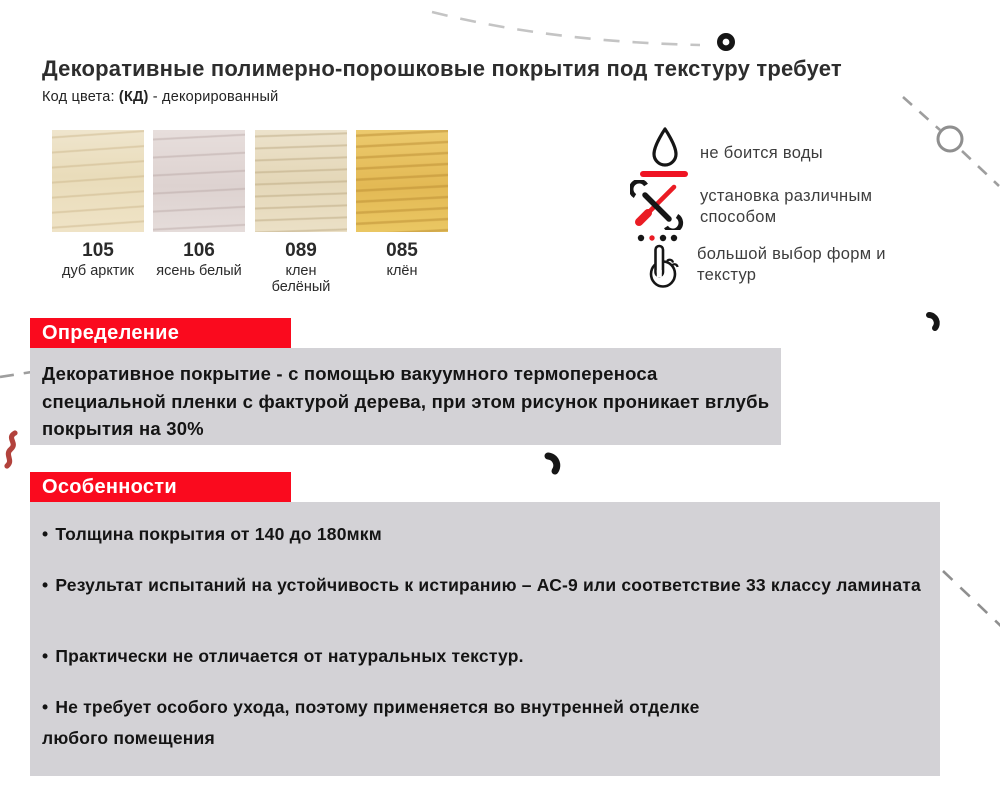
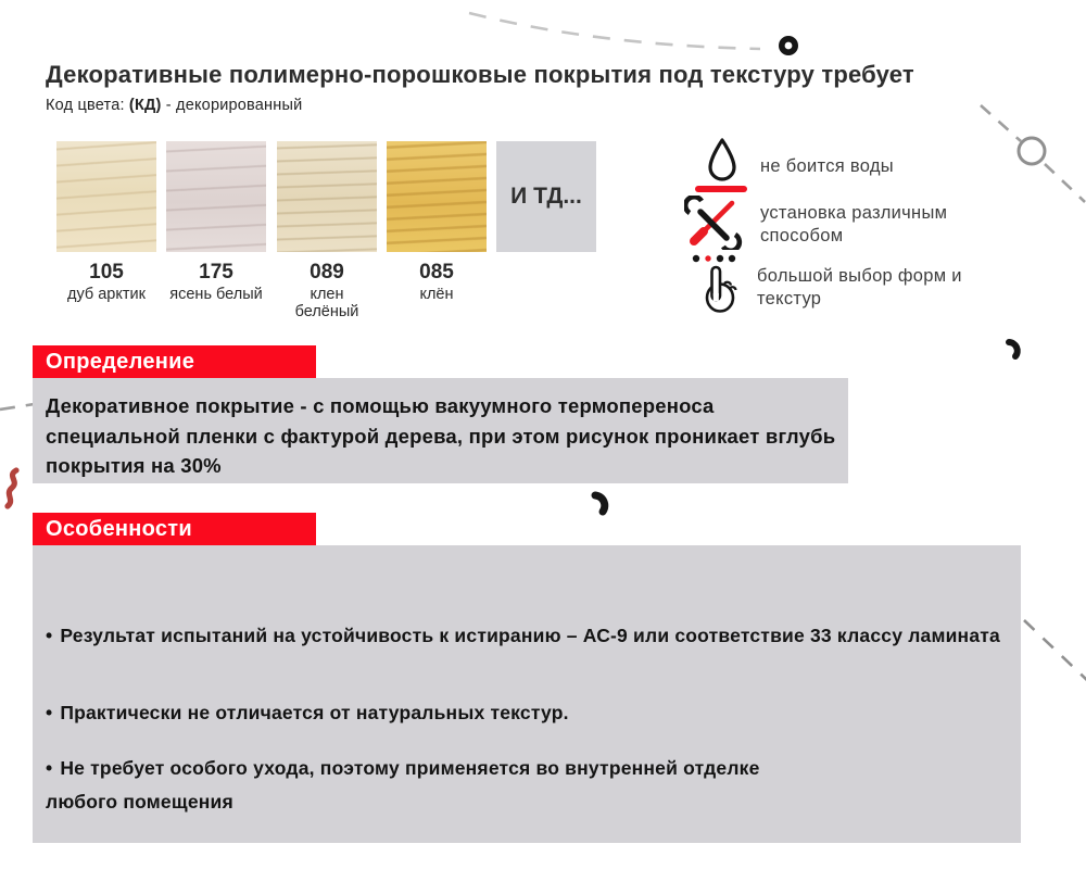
  Декоративные полимерно-порошковые покрытия под текстуру требует
  Код цвета: (КД) - декорированный
  105
  дуб арктик
- 106
+ 175
  ясень белый
  089
  клен белёный
  085
  клён
+ И ТД...
  не боится воды
  установка различным способом
  большой выбор форм и текстур
  Определение
  Декоративное покрытие - с помощью вакуумного термопереноса специальной пленки с фактурой дерева, при этом рисунок проникает вглубь покрытия на 30%
  Особенности
- • Толщина покрытия от 140 до 180мкм
  • Результат испытаний на устойчивость к истиранию – АС-9 или соответствие 33 классу ламината
  • Практически не отличается от натуральных текстур.
  • Не требует особого ухода, поэтому применяется во внутренней отделке любого помещения
